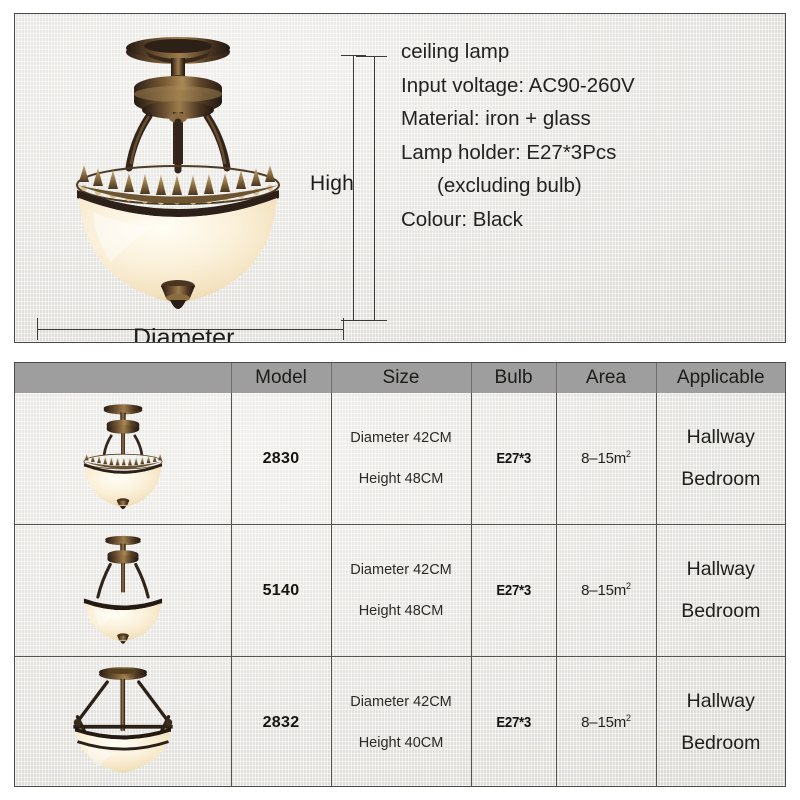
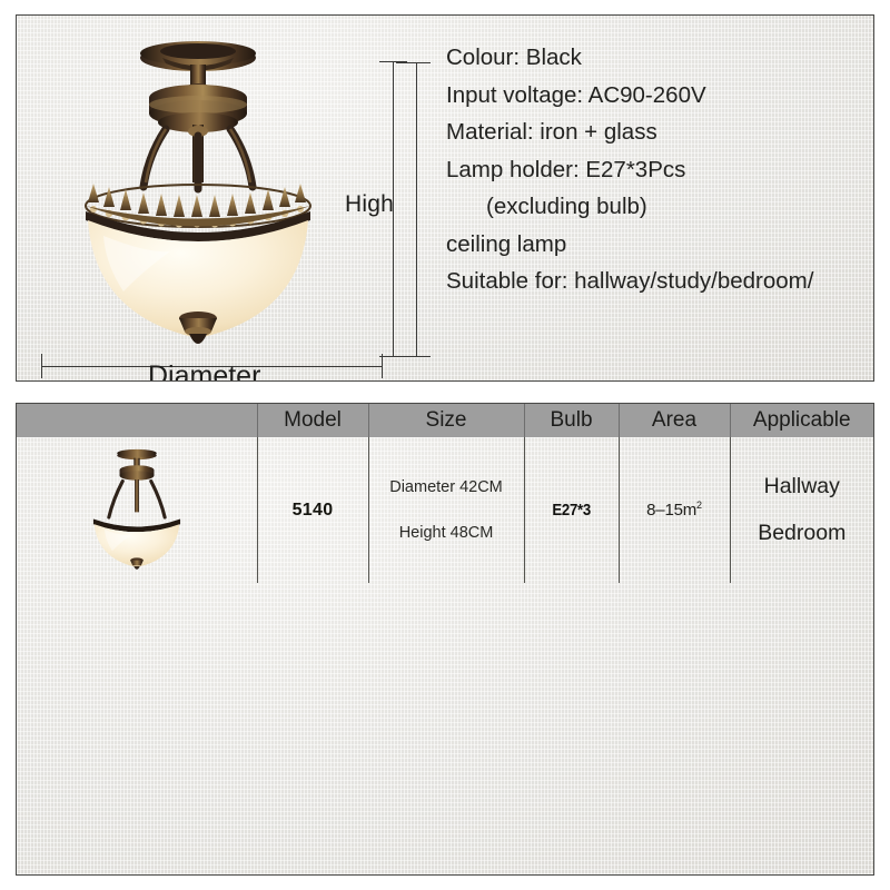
  High
  Diameter
- ceiling lamp
+ Colour: Black
  Input voltage: AC90-260V
  Material: iron + glass
  Lamp holder: E27*3Pcs
  (excluding bulb)
- Colour: Black
+ ceiling lamp
+ Suitable for: hallway/study/bedroom/
  	Model	Size	Bulb	Area	Applicable
- 	2830	Diameter 42CM Height 48CM	E27*3	8–15m2	Hallway Bedroom
  	5140	Diameter 42CM Height 48CM	E27*3	8–15m2	Hallway Bedroom
- 	2832	Diameter 42CM Height 40CM	E27*3	8–15m2	Hallway Bedroom
